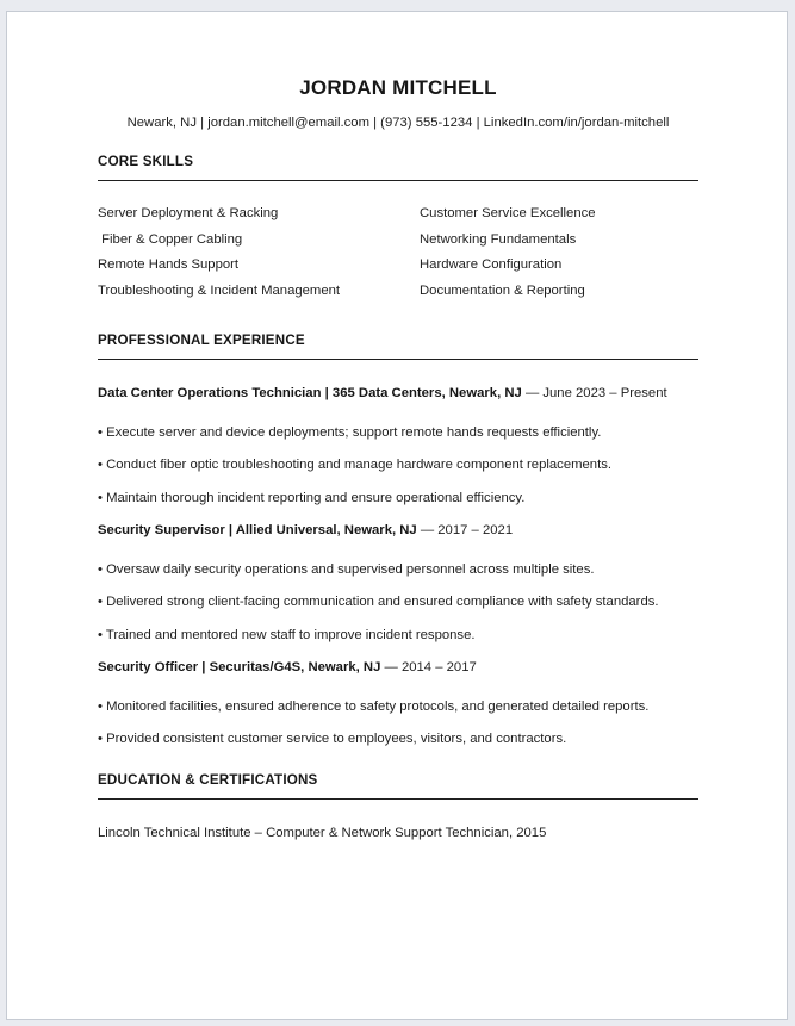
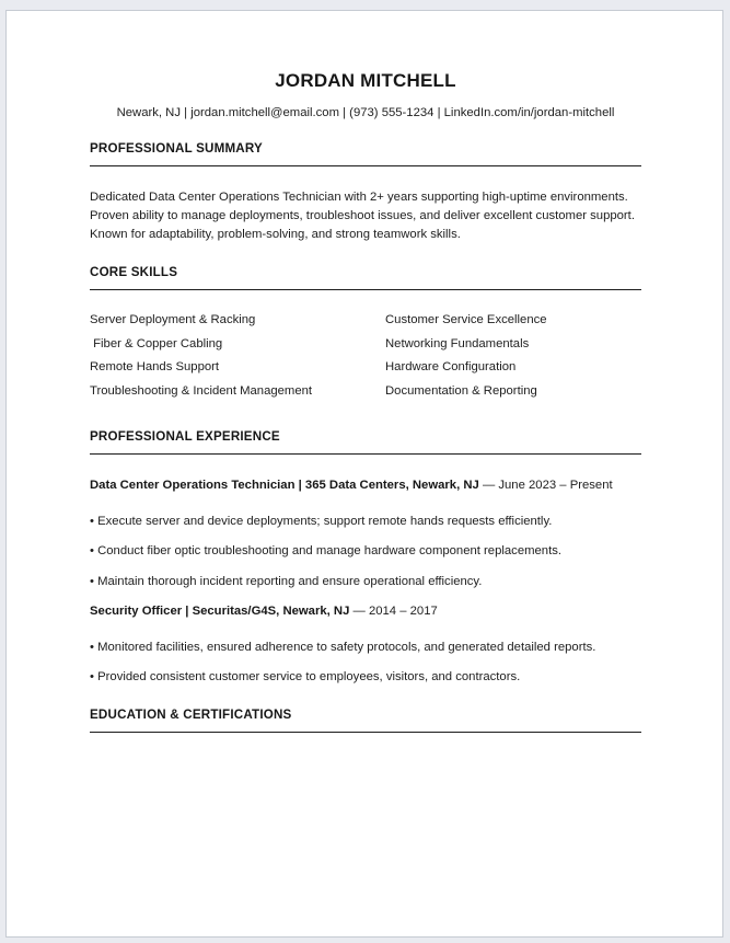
  JORDAN MITCHELL
  Newark, NJ | jordan.mitchell@email.com | (973) 555-1234 | LinkedIn.com/in/jordan-mitchell
+ PROFESSIONAL SUMMARY
+ Dedicated Data Center Operations Technician with 2+ years supporting high-uptime environments.
+ Proven ability to manage deployments, troubleshoot issues, and deliver excellent customer support.
+ Known for adaptability, problem-solving, and strong teamwork skills.
  CORE SKILLS
  Server Deployment & Racking
  Fiber & Copper Cabling
  Remote Hands Support
  Troubleshooting & Incident Management
  Customer Service Excellence
  Networking Fundamentals
  Hardware Configuration
  Documentation & Reporting
  PROFESSIONAL EXPERIENCE
  Data Center Operations Technician | 365 Data Centers, Newark, NJ — June 2023 – Present
  • Execute server and device deployments; support remote hands requests efficiently.
  • Conduct fiber optic troubleshooting and manage hardware component replacements.
  • Maintain thorough incident reporting and ensure operational efficiency.
- Security Supervisor | Allied Universal, Newark, NJ — 2017 – 2021
- • Oversaw daily security operations and supervised personnel across multiple sites.
- • Delivered strong client-facing communication and ensured compliance with safety standards.
- • Trained and mentored new staff to improve incident response.
  Security Officer | Securitas/G4S, Newark, NJ — 2014 – 2017
  • Monitored facilities, ensured adherence to safety protocols, and generated detailed reports.
  • Provided consistent customer service to employees, visitors, and contractors.
  EDUCATION & CERTIFICATIONS
- Lincoln Technical Institute – Computer & Network Support Technician, 2015
